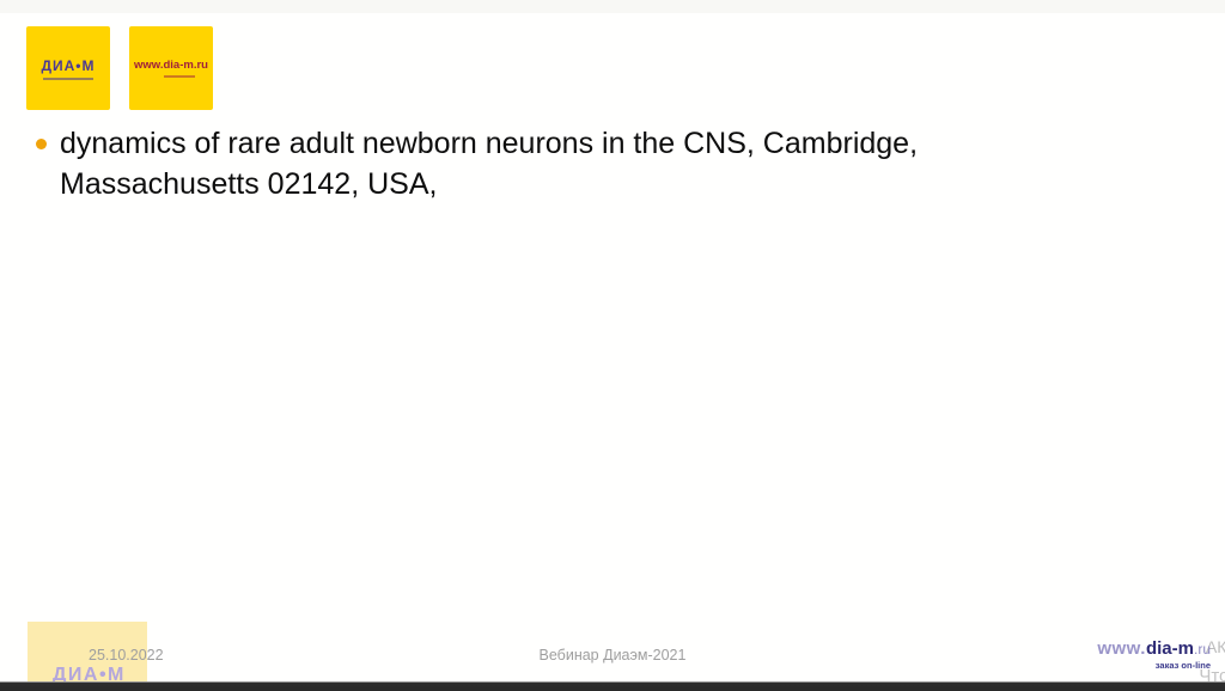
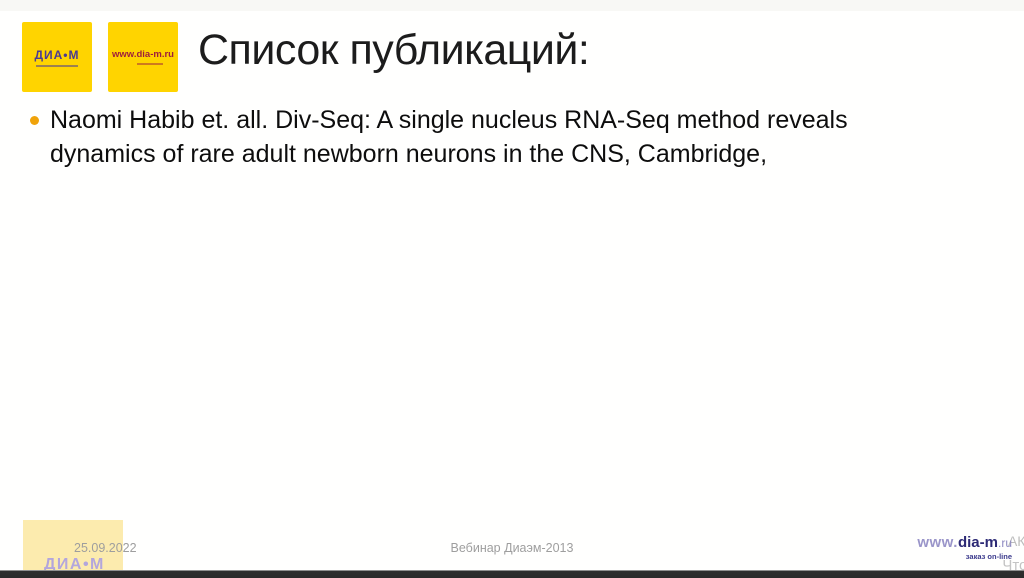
  ДИА•М
  www.dia-m.ru
+ Список публикаций:
+ Naomi Habib et. all. Div-Seq: A single nucleus RNA-Seq method reveals
  dynamics of rare adult newborn neurons in the CNS, Cambridge,
- Massachusetts 02142, USA,
- 25.10.2022
+ 25.09.2022
  ДИА•М
- Вебинар Диаэм-2021
+ Вебинар Диаэм-2013
  Что
  www.dia-m.ru
  заказ on-line
